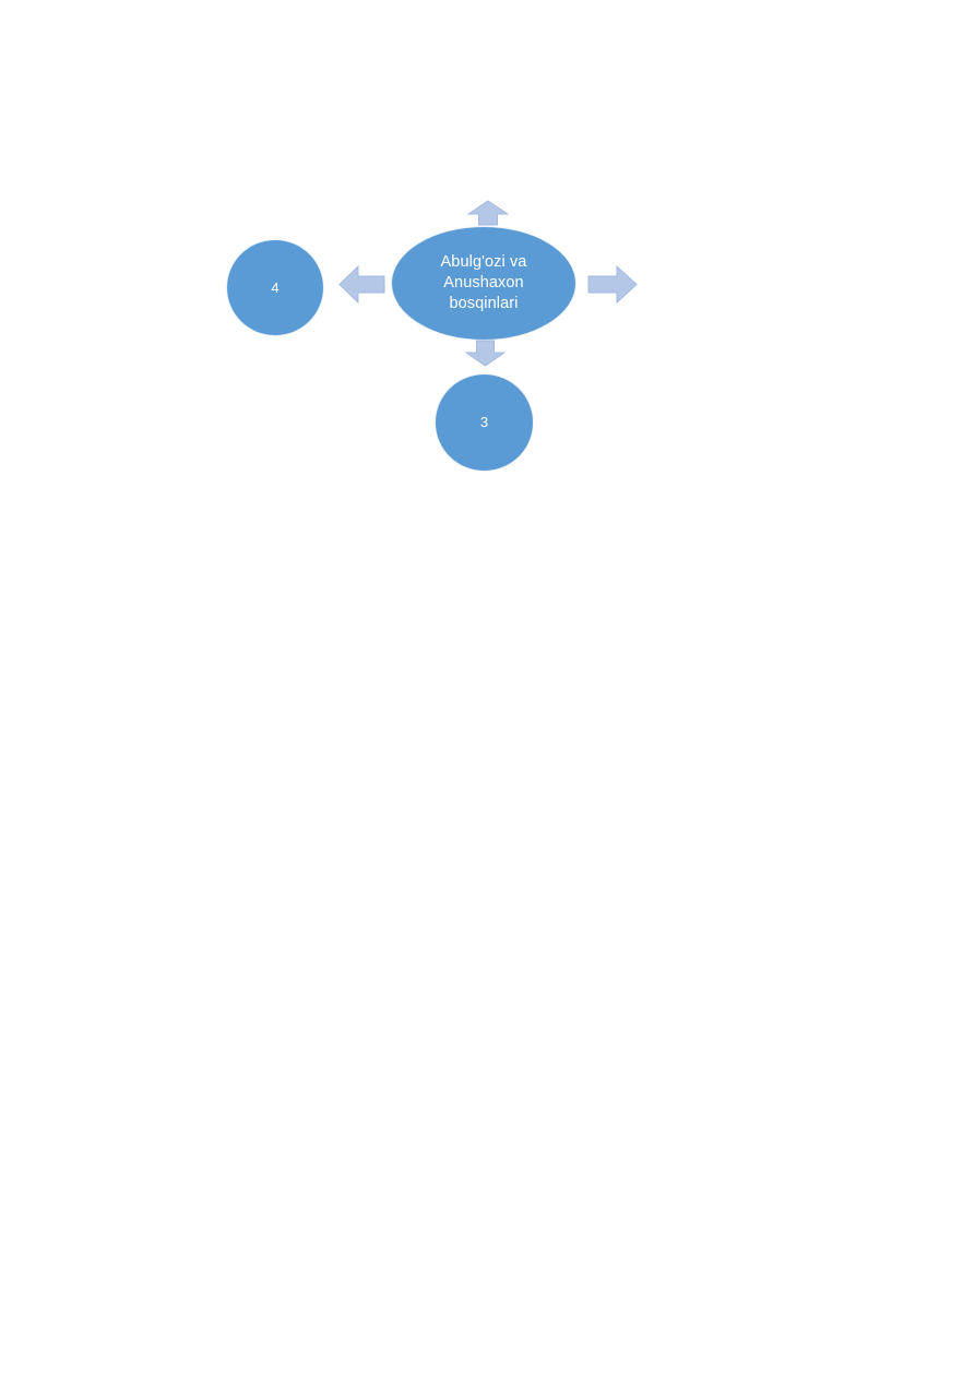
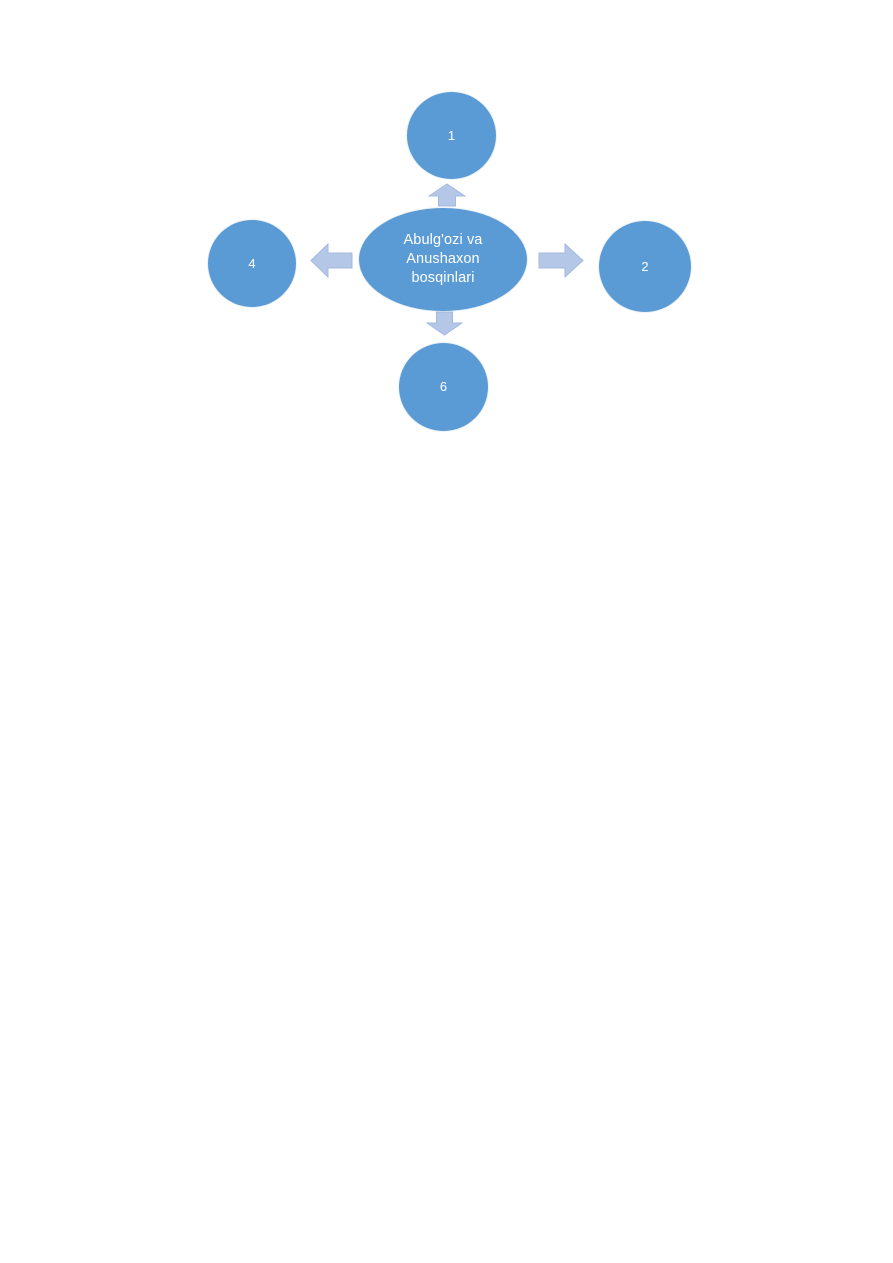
  Abulg'ozi va
  Anushaxon
  bosqinlari
+ 1
+ 2
- 3
+ 6
  4
